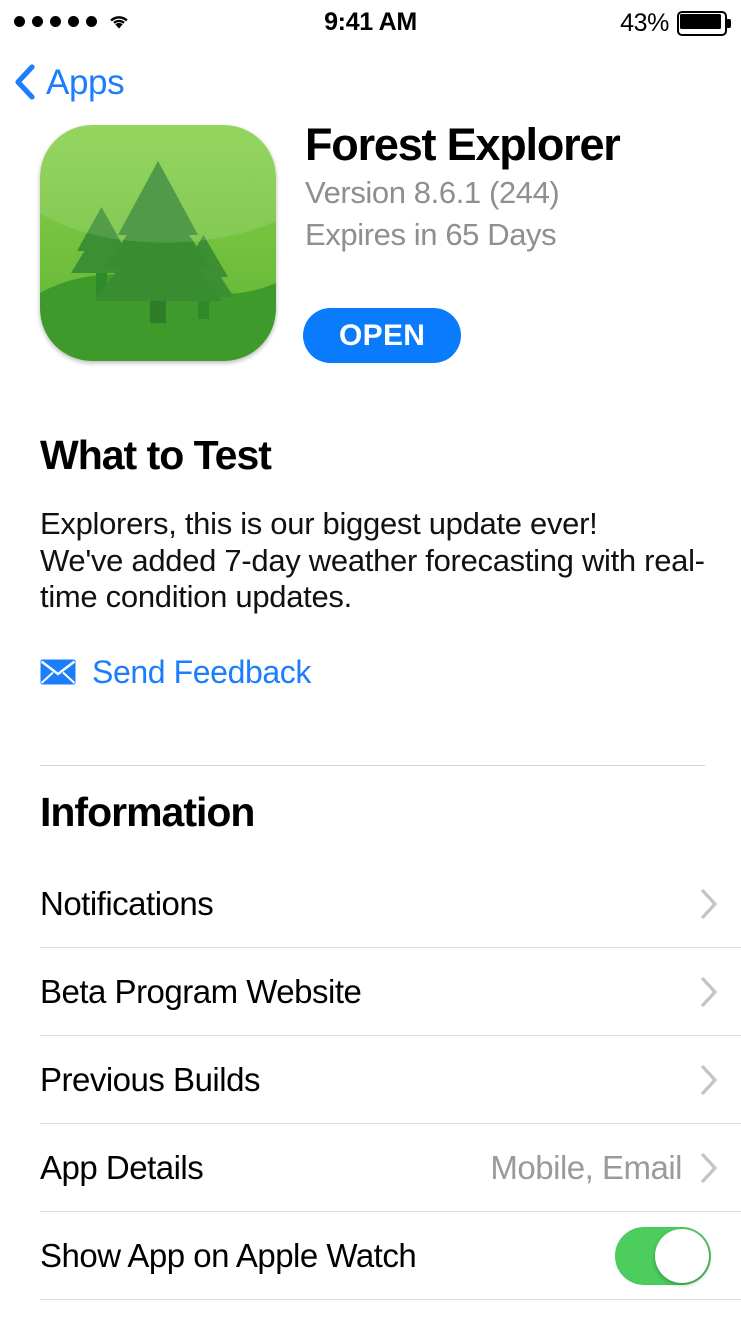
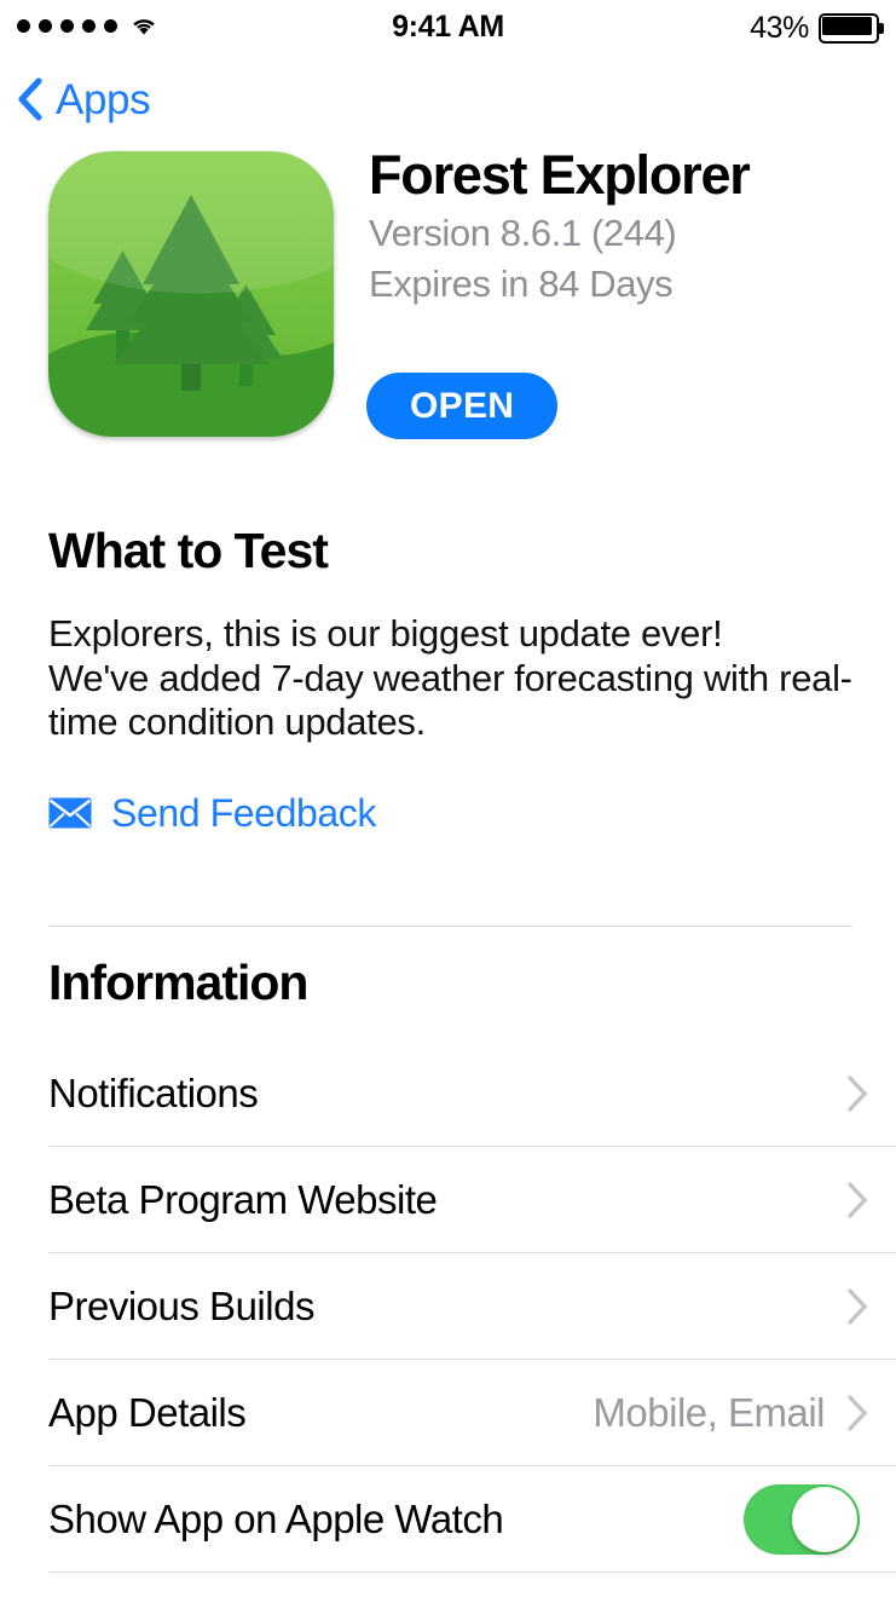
  9:41 AM
  43%
  Apps
  Forest Explorer
  Version 8.6.1 (244)
- Expires in 65 Days
+ Expires in 84 Days
  OPEN
  What to Test
  Explorers, this is our biggest update ever!
  We've added 7-day weather forecasting with real-time condition updates.
  Send Feedback
  Information
  Notifications
  Beta Program Website
  Previous Builds
  App Details
  Mobile, Email
  Show App on Apple Watch
